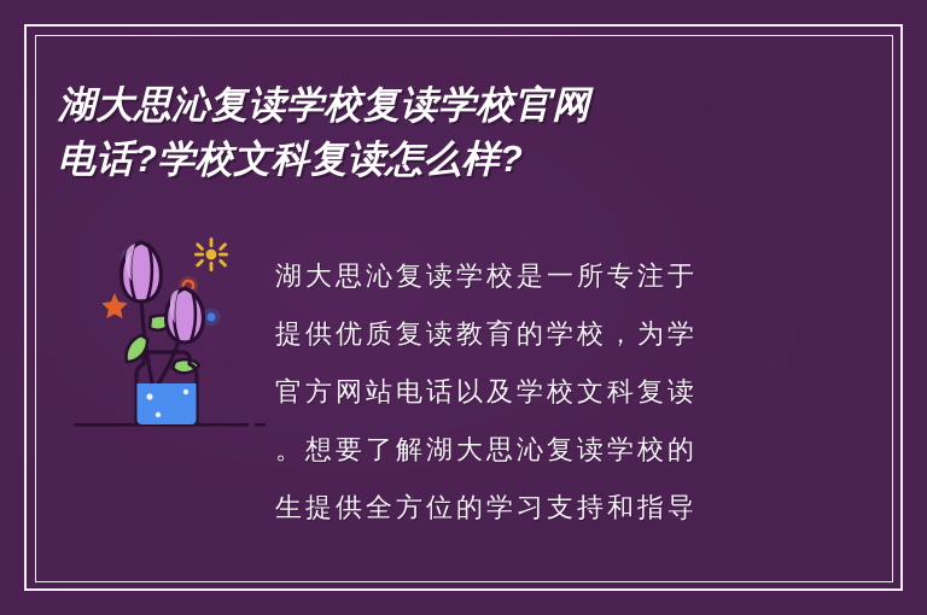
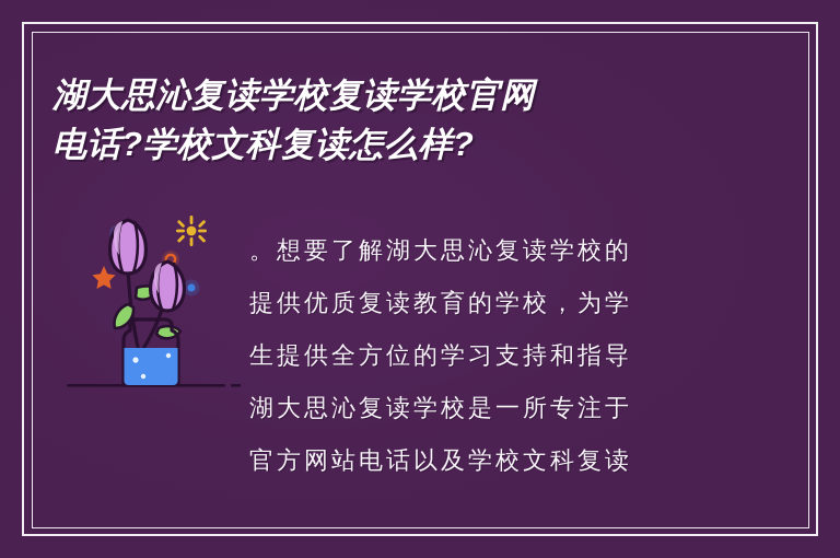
  湖大思沁复读学校复读学校官网
  电话?学校文科复读怎么样?
- 湖大思沁复读学校是一所专注于
+ 。想要了解湖大思沁复读学校的
  提供优质复读教育的学校，为学
- 官方网站电话以及学校文科复读
+ 生提供全方位的学习支持和指导
- 。想要了解湖大思沁复读学校的
+ 湖大思沁复读学校是一所专注于
- 生提供全方位的学习支持和指导
+ 官方网站电话以及学校文科复读
